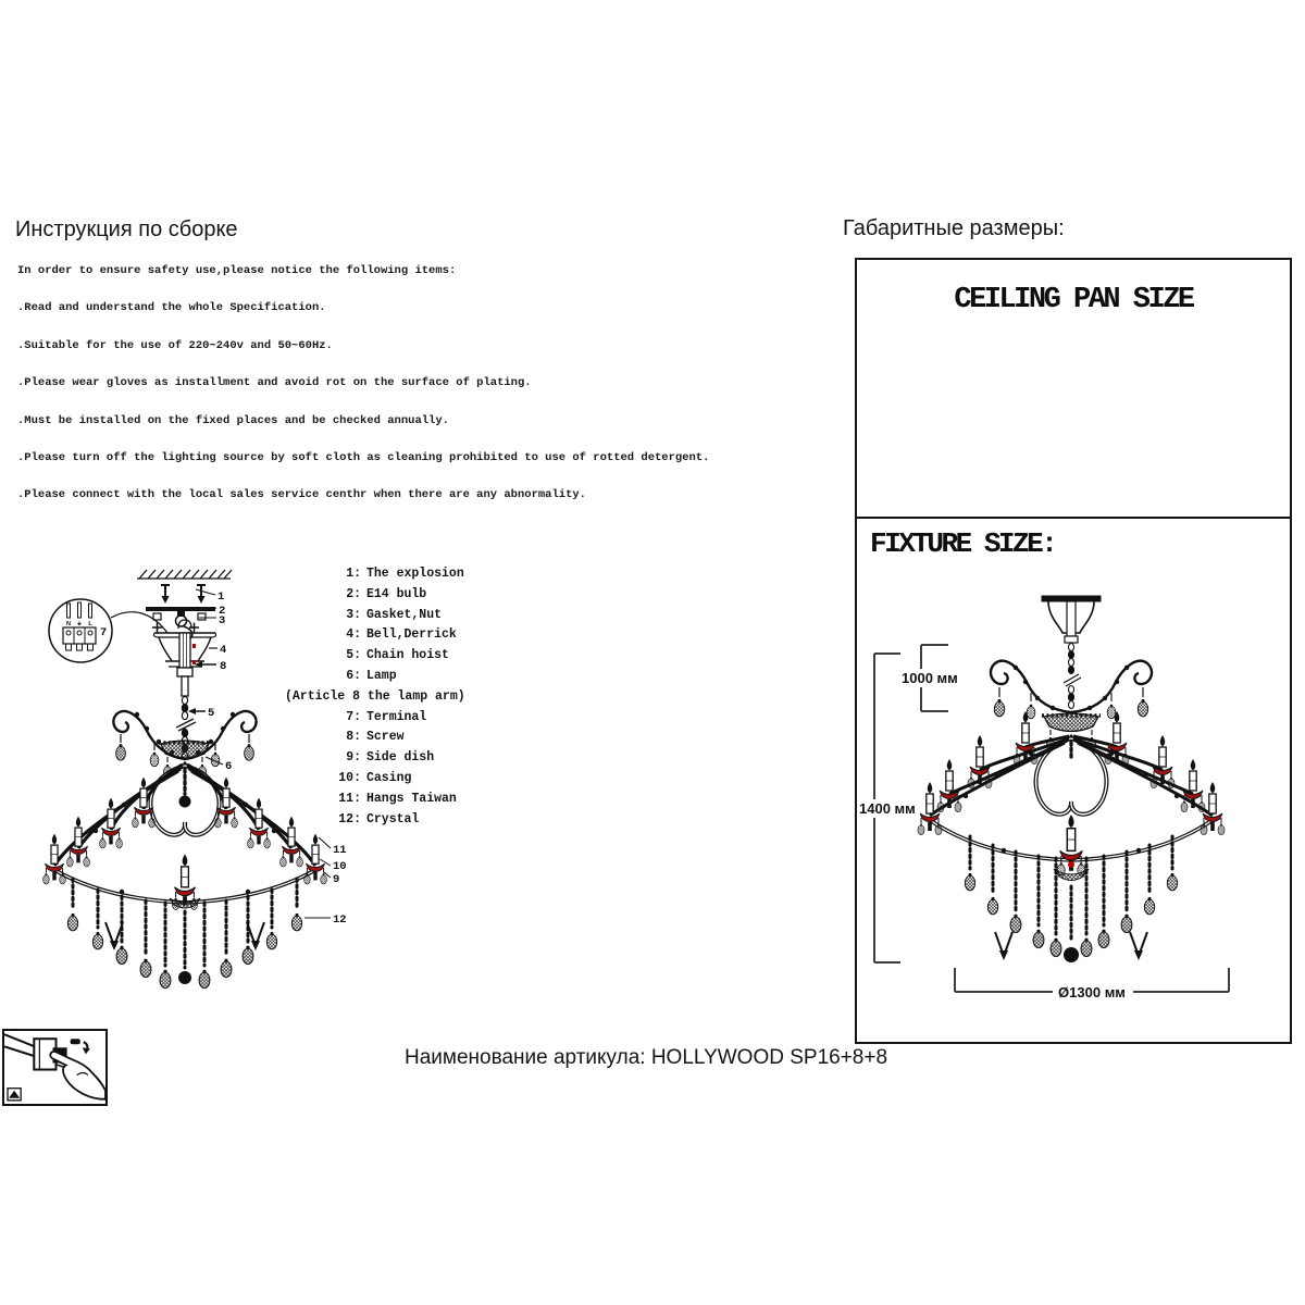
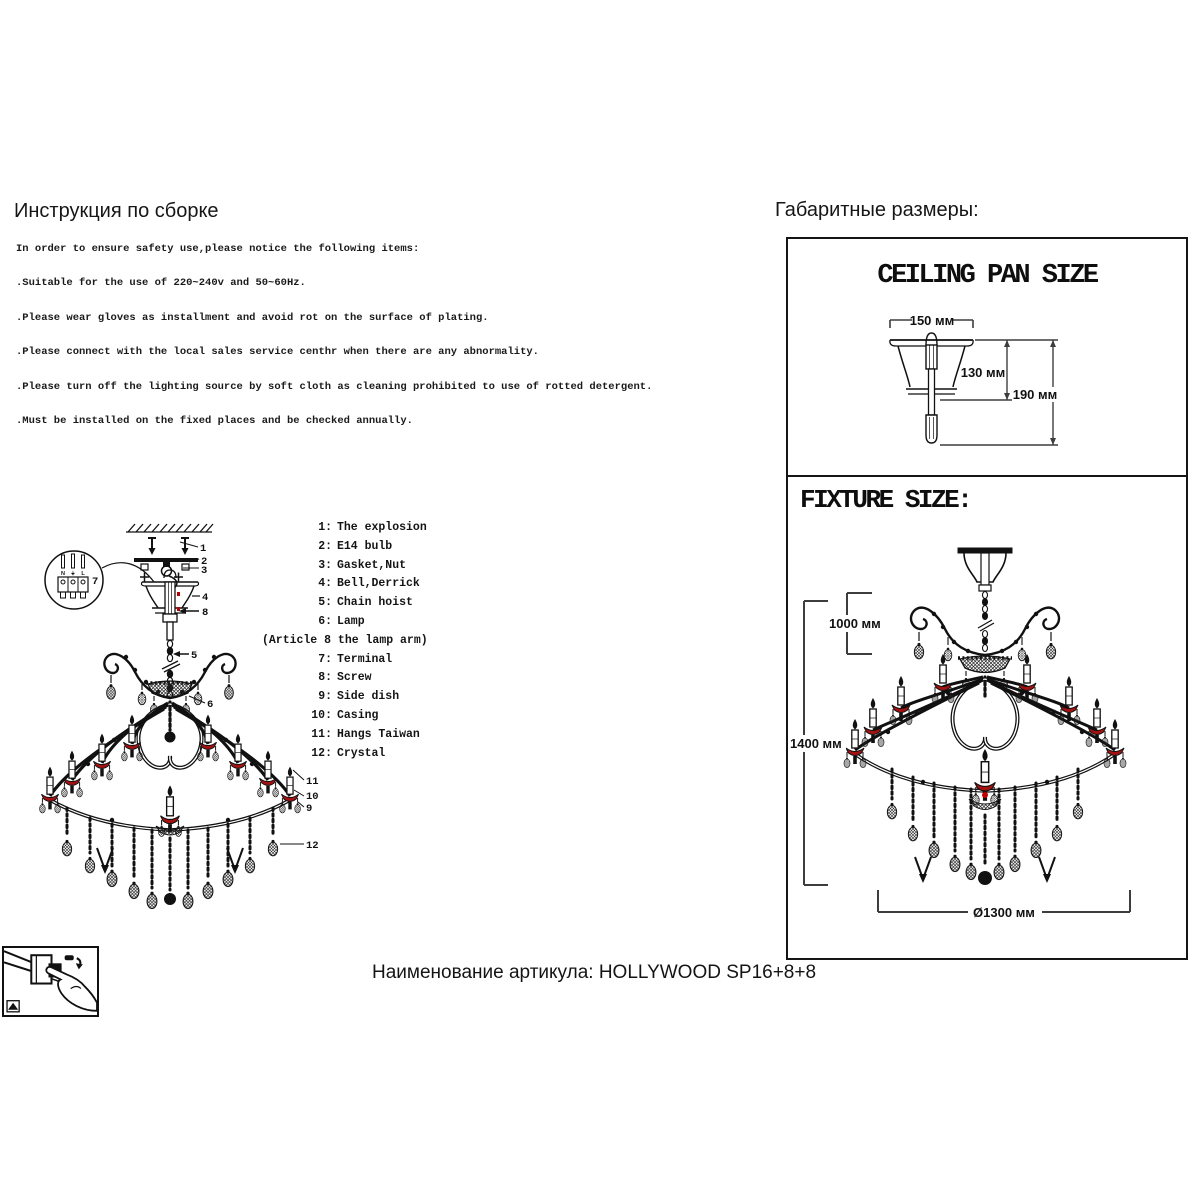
  Инструкция по сборке
  In order to ensure safety use,please notice the following items:
- .Read and understand the whole Specification.
  .Suitable for the use of 220~240v and 50~60Hz.
  .Please wear gloves as installment and avoid rot on the surface of plating.
- .Must be installed on the fixed places and be checked annually.
+ .Please connect with the local sales service centhr when there are any abnormality.
  .Please turn off the lighting source by soft cloth as cleaning prohibited to use of rotted detergent.
- .Please connect with the local sales service centhr when there are any abnormality.
+ .Must be installed on the fixed places and be checked annually.
  1
  2
  3
  7
  4
  8
  5
  6
  11
  10
  9
  12
  1:
  The explosion
  2:
  E14 bulb
  3:
  Gasket,Nut
  4:
  Bell,Derrick
  5:
  Chain hoist
  6:
  Lamp
  (Article 8 the lamp arm)
  7:
  Terminal
  8:
  Screw
  9:
  Side dish
  10:
  Casing
  11:
  Hangs Taiwan
  12:
  Crystal
  Габаритные размеры:
  CEILING PAN SIZE
+ 150 мм
+ 130 мм
+ 190 мм
  FIXTURE SIZE:
  1000 мм
  1400 мм
  Ø1300 мм
  Наименование артикула: HOLLYWOOD SP16+8+8
